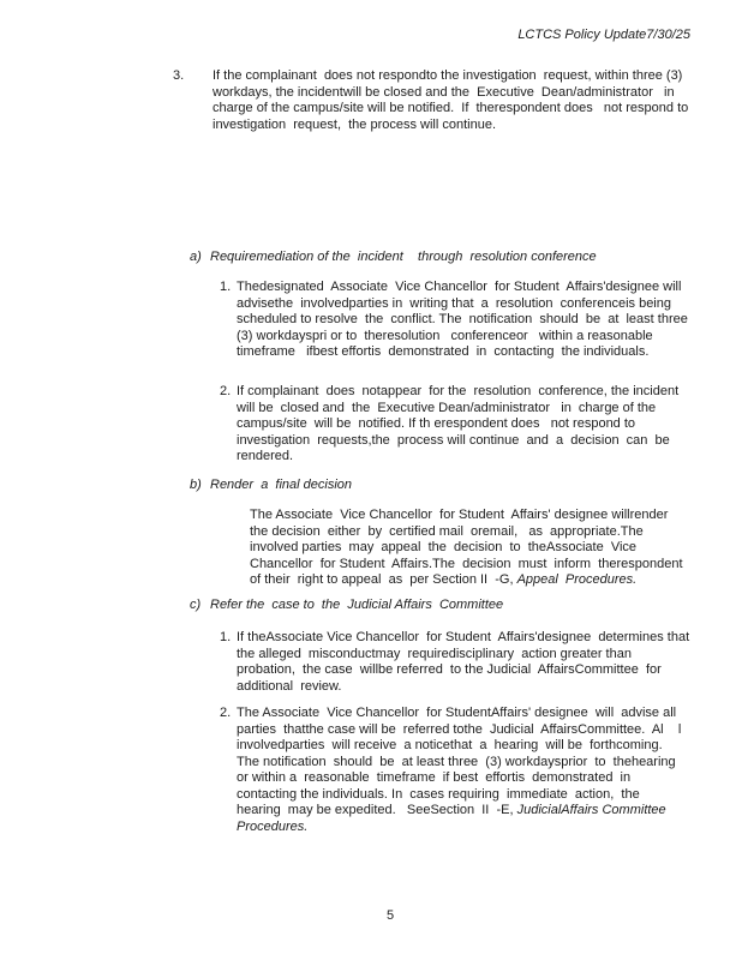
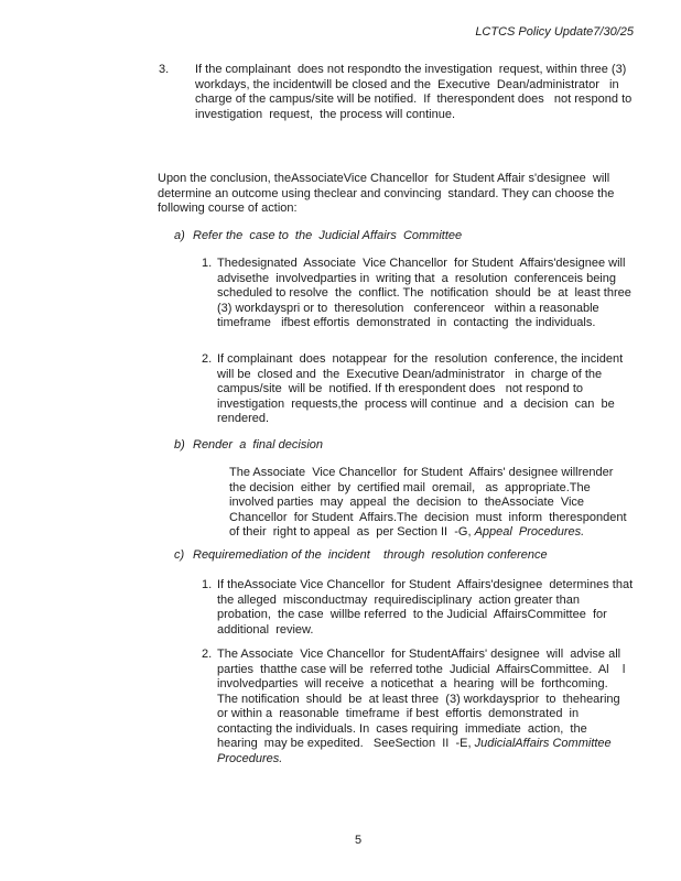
  LCTCS Policy Update7/30/25
  3.
  If the complainant does not respondto the investigation request, within three (3) workdays, the incidentwill be closed and the Executive Dean/administrator in charge of the campus/site will be notified. If therespondent does not respond to investigation request, the process will continue.
+ Upon the conclusion, theAssociateVice Chancellor for Student Affair s'designee will determine an outcome using theclear and convincing standard. They can choose the following course of action:
  a)
- Requiremediation of the incident through resolution conference
+ Refer the case to the Judicial Affairs Committee
  1.
  Thedesignated Associate Vice Chancellor for Student Affairs'designee will advisethe involvedparties in writing that a resolution conferenceis being scheduled to resolve the conflict. The notification should be at least three (3) workdayspri or to theresolution conferenceor within a reasonable timeframe ifbest effortis demonstrated in contacting the individuals.
  2.
  If complainant does notappear for the resolution conference, the incident will be closed and the Executive Dean/administrator in charge of the campus/site will be notified. If th erespondent does not respond to investigation requests,the process will continue and a decision can be rendered.
  b)
  Render a final decision
  The Associate Vice Chancellor for Student Affairs' designee willrender the decision either by certified mail oremail, as appropriate.The involved parties may appeal the decision to theAssociate Vice Chancellor for Student Affairs.The decision must inform therespondent of their right to appeal as per Section II -G, Appeal Procedures.
  c)
- Refer the case to the Judicial Affairs Committee
+ Requiremediation of the incident through resolution conference
  1.
  If theAssociate Vice Chancellor for Student Affairs'designee determines that the alleged misconductmay requiredisciplinary action greater than probation, the case willbe referred to the Judicial AffairsCommittee for additional review.
  2.
  The Associate Vice Chancellor for StudentAffairs' designee will advise all parties thatthe case will be referred tothe Judicial AffairsCommittee. Al l involvedparties will receive a noticethat a hearing will be forthcoming. The notification should be at least three (3) workdaysprior to thehearing or within a reasonable timeframe if best effortis demonstrated in contacting the individuals. In cases requiring immediate action, the hearing may be expedited. SeeSection II -E, JudicialAffairs Committee Procedures.
  5
